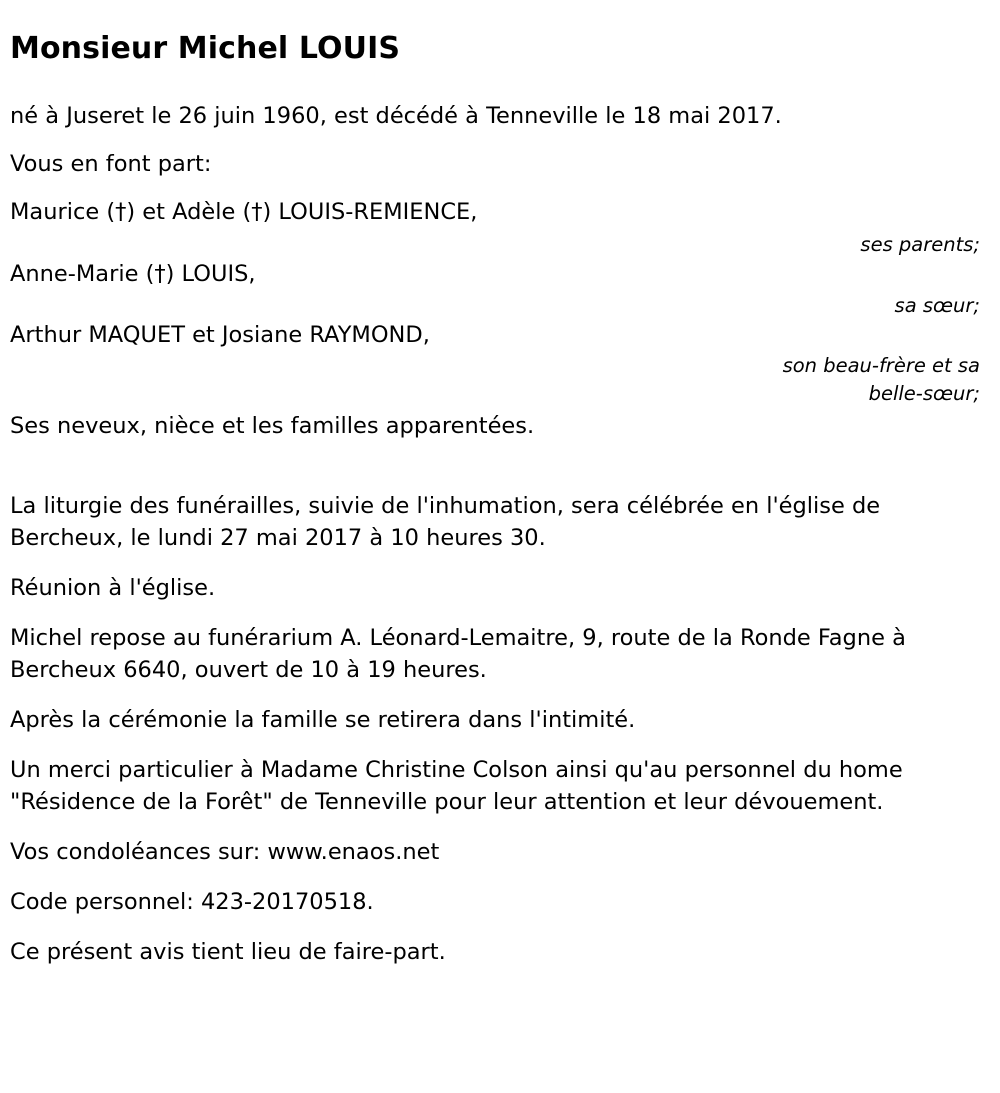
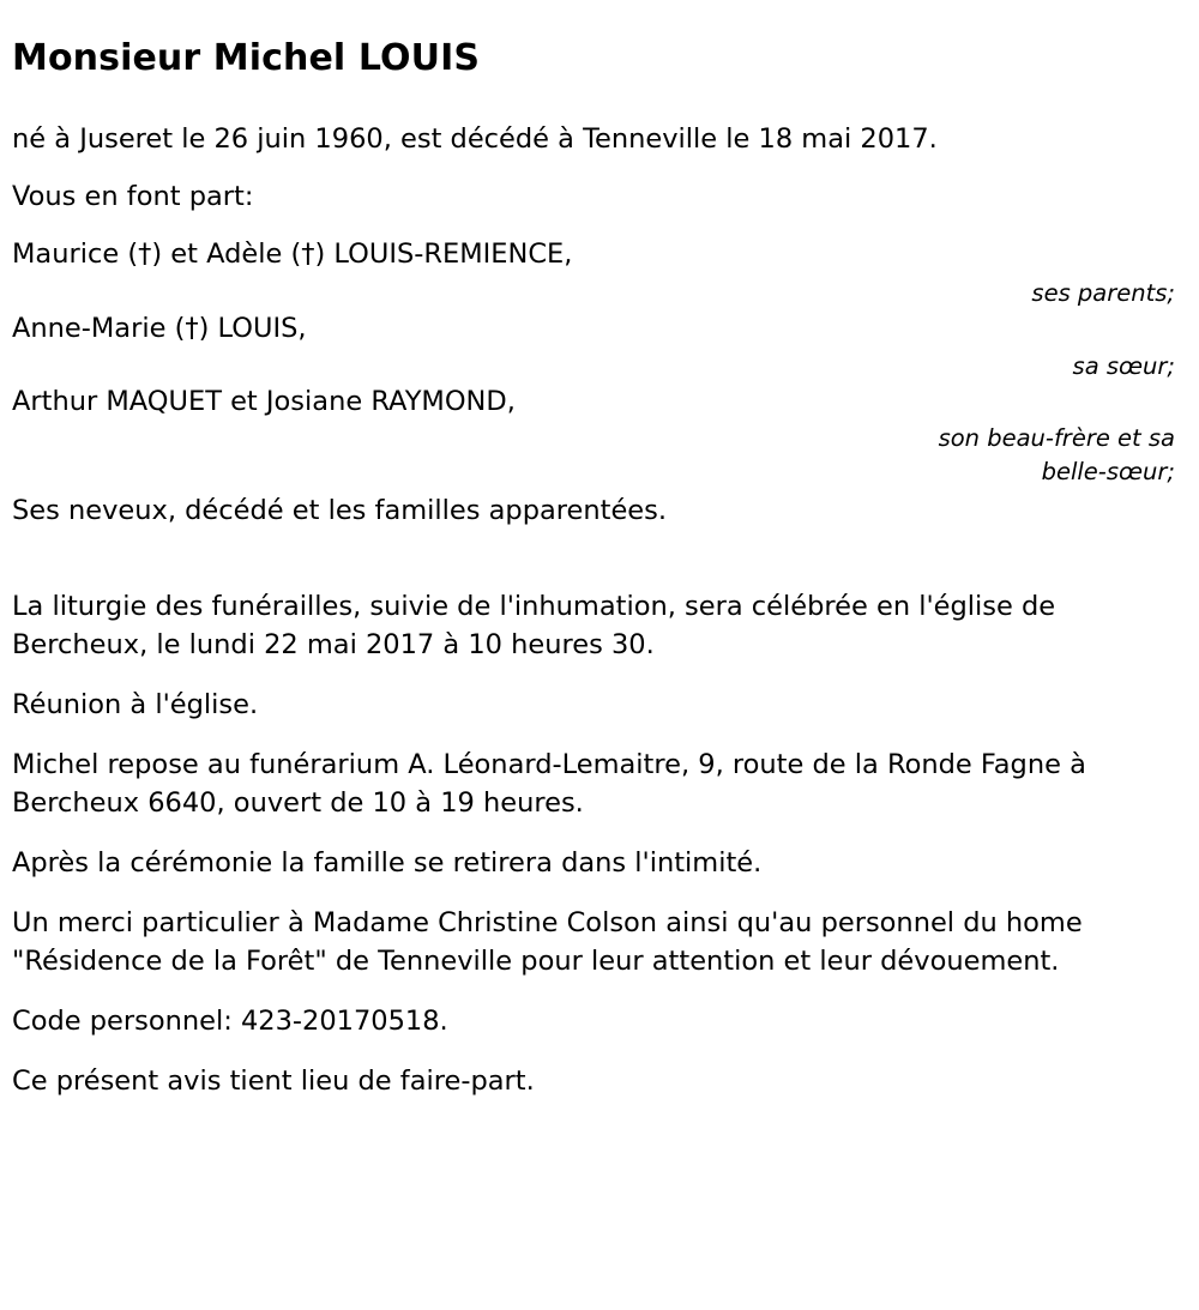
  Monsieur Michel LOUIS
  né à Juseret le 26 juin 1960, est décédé à Tenneville le 18 mai 2017.
  Vous en font part:
  Maurice (†) et Adèle (†) LOUIS-REMIENCE,
  ses parents;
  Anne-Marie (†) LOUIS,
  sa sœur;
  Arthur MAQUET et Josiane RAYMOND,
  son beau-frère et sa
  belle-sœur;
- Ses neveux, nièce et les familles apparentées.
+ Ses neveux, décédé et les familles apparentées.
- La liturgie des funérailles, suivie de l'inhumation, sera célébrée en l'église de Bercheux, le lundi 27 mai 2017 à 10 heures 30.
+ La liturgie des funérailles, suivie de l'inhumation, sera célébrée en l'église de Bercheux, le lundi 22 mai 2017 à 10 heures 30.
  Réunion à l'église.
  Michel repose au funérarium A. Léonard-Lemaitre, 9, route de la Ronde Fagne à Bercheux 6640, ouvert de 10 à 19 heures.
  Après la cérémonie la famille se retirera dans l'intimité.
  Un merci particulier à Madame Christine Colson ainsi qu'au personnel du home "Résidence de la Forêt" de Tenneville pour leur attention et leur dévouement.
- Vos condoléances sur: www.enaos.net
  Code personnel: 423-20170518.
  Ce présent avis tient lieu de faire-part.
